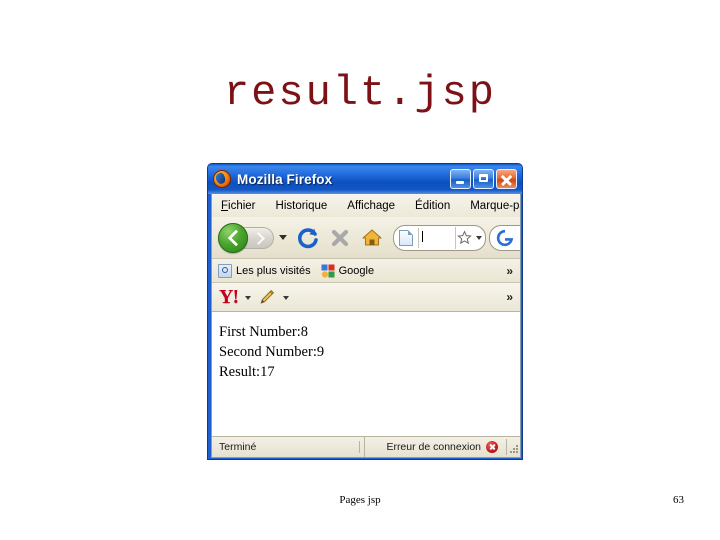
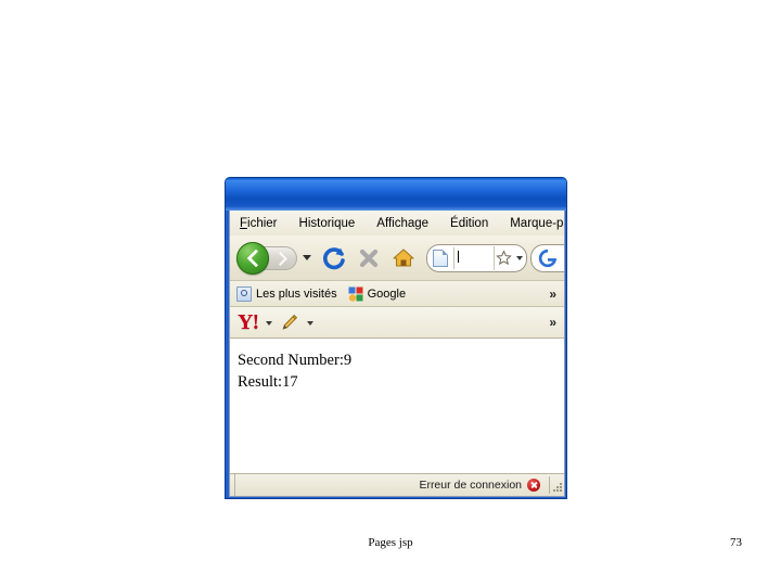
- result.jsp
- Mozilla Firefox
  Fichier
  Historique
  Affichage
  Édition
  Les plus visités
  Google
  »
  Y!
  »
- First Number:8
  Second Number:9
  Result:17
- Terminé
  Erreur de connexion
  Pages jsp
- 63
+ 73
